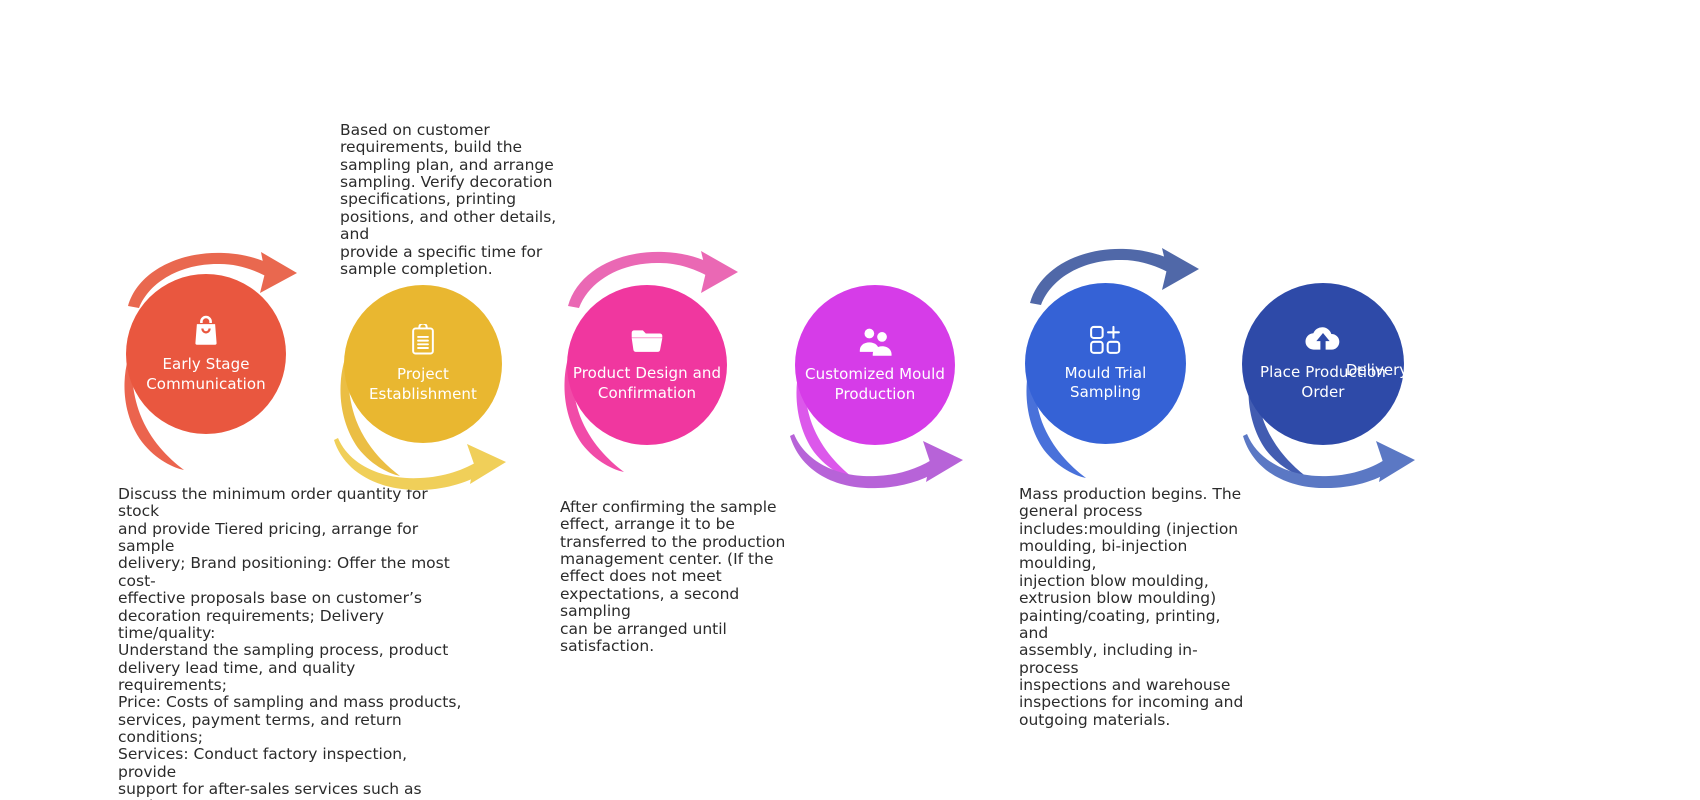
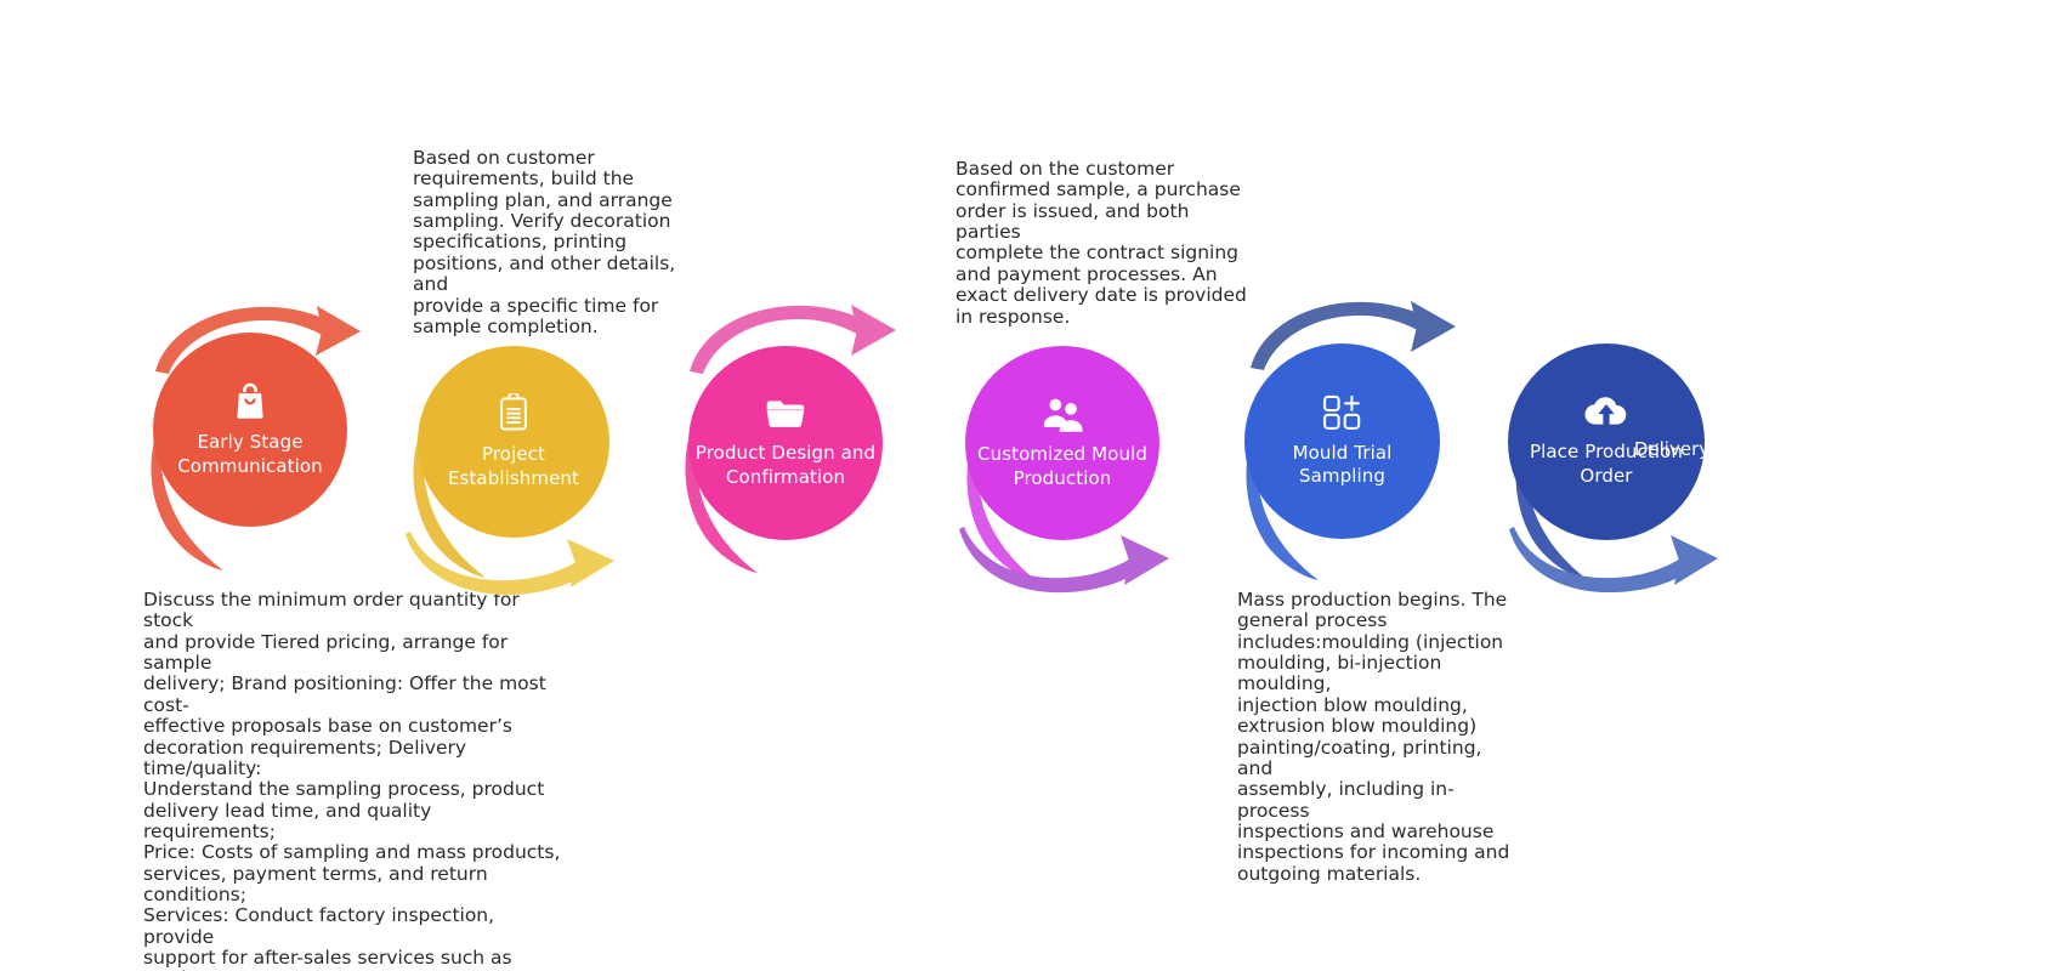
  Based on customer
  requirements, build the
  sampling plan, and arrange
  sampling. Verify decoration
  specifications, printing
  positions, and other details, and
  provide a specific time for
  sample completion.
+ Based on the customer
+ confirmed sample, a purchase
+ order is issued, and both parties
+ complete the contract signing
+ and payment processes. An
+ exact delivery date is provided
+ in response.
  Discuss the minimum order quantity for stock
  and provide Tiered pricing, arrange for sample
  delivery; Brand positioning: Offer the most cost-
  effective proposals base on customer’s
  decoration requirements; Delivery time/quality:
  Understand the sampling process, product
  delivery lead time, and quality requirements;
  Price: Costs of sampling and mass products,
  services, payment terms, and return conditions;
  Services: Conduct factory inspection, provide
  support for after-sales services such as
- After confirming the sample
- effect, arrange it to be
- transferred to the production
- management center. (If the
- effect does not meet
- expectations, a second sampling
- can be arranged until
- satisfaction.
  Mass production begins. The
  general process
  includes:moulding (injection
  moulding, bi-injection moulding,
  injection blow moulding,
  extrusion blow moulding)
  painting/coating, printing, and
  assembly, including in-process
  inspections and warehouse
  inspections for incoming and
  outgoing materials.
  Early Stage
  Communication
  Project
  Establishment
  Product Design and
  Confirmation
  Customized Mould
  Production
  Mould Trial
  Sampling
  Place Production
  Order
  Delivery
